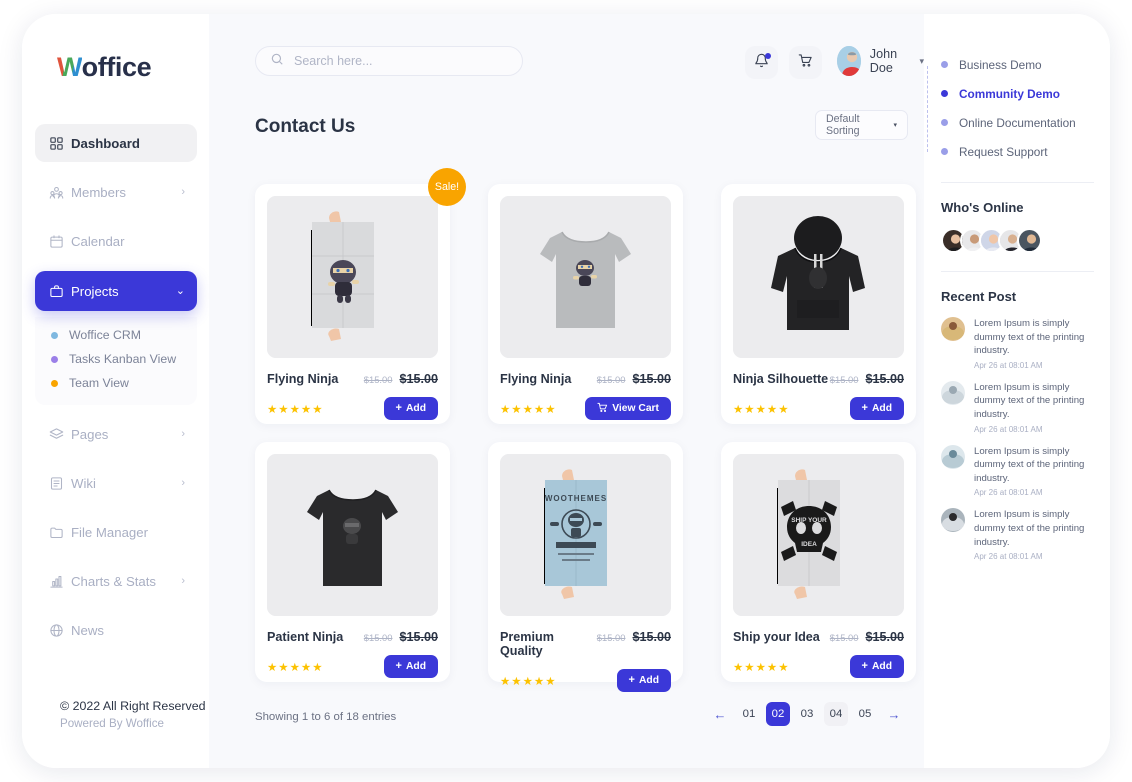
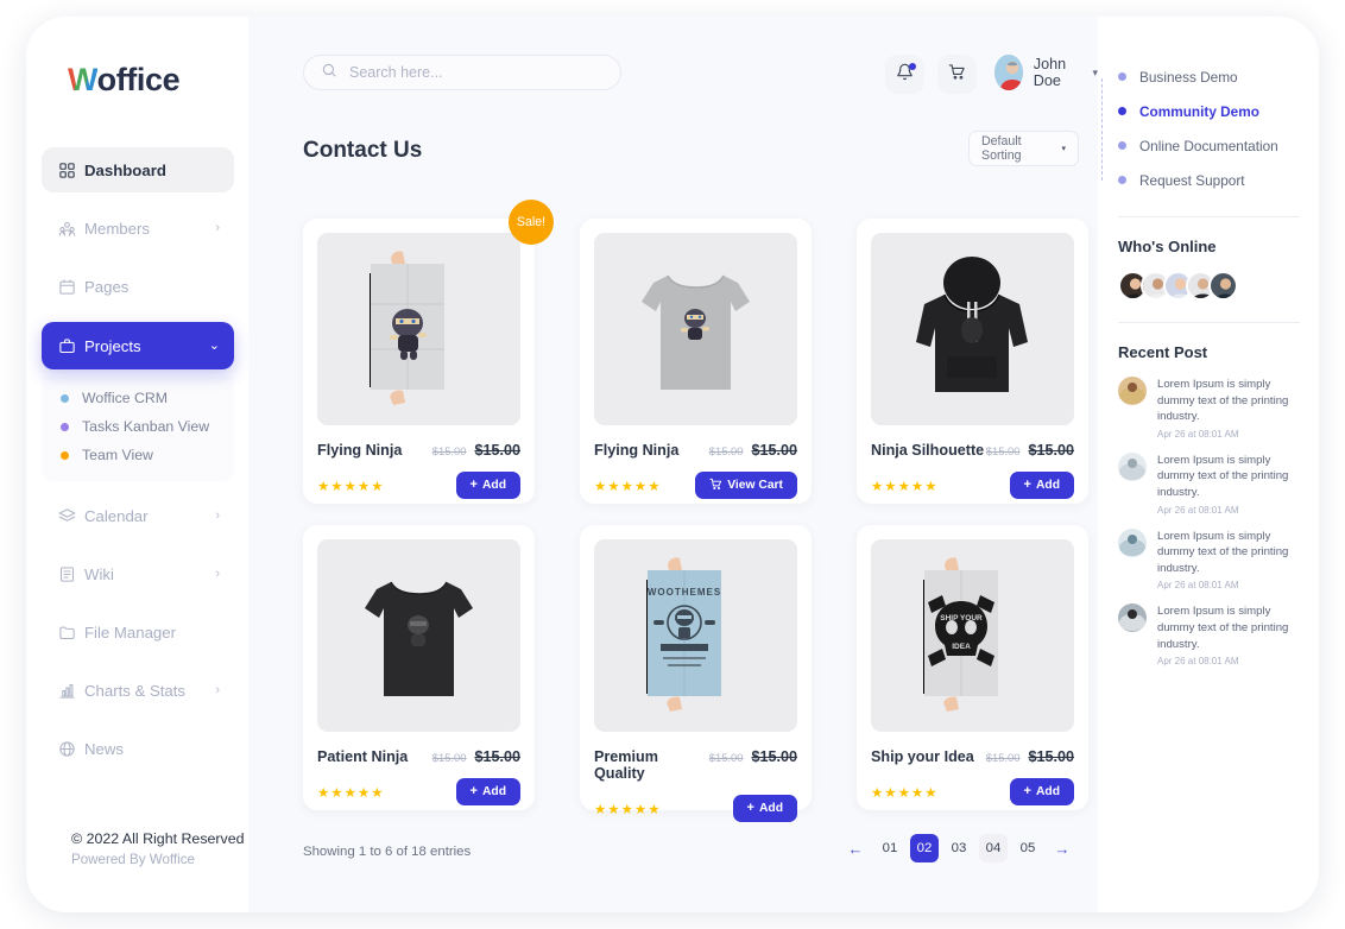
  Woffice
  Dashboard
  Members
  ›
- Calendar
+ Pages
  Projects
  ⌄
  Woffice CRM
  Tasks Kanban View
  Team View
- Pages
+ Calendar
  ›
  Wiki
  ›
  File Manager
  Charts & Stats
  ›
  News
  © 2022 All Right Reserved
  Powered By Woffice
  Search here...
  John Doe
  ▾
  Contact Us
  Default Sorting
  Sale!
  Flying Ninja
  $15.00
  $15.00
  ★★★★★
  +
  Add
  Flying Ninja
  $15.00
  $15.00
  ★★★★★
  View Cart
  Ninja Silhouette
  $15.00
  $15.00
  ★★★★★
  +
  Add
  Patient Ninja
  $15.00
  $15.00
  ★★★★★
  +
  Add
  WOOTHEMES
  Premium Quality
  $15.00
  $15.00
  ★★★★★
  +
  Add
  Ship your Idea
  $15.00
  $15.00
  ★★★★★
  +
  Add
  Showing 1 to 6 of 18 entries
  ←
  01
  02
  03
  04
  05
  →
  Business Demo
  Community Demo
  Online Documentation
  Request Support
  Who's Online
  Recent Post
  Lorem Ipsum is simply dummy text of the printing industry.
  Apr 26 at 08:01 AM
  Lorem Ipsum is simply dummy text of the printing industry.
  Apr 26 at 08:01 AM
  Lorem Ipsum is simply dummy text of the printing industry.
  Apr 26 at 08:01 AM
  Lorem Ipsum is simply dummy text of the printing industry.
  Apr 26 at 08:01 AM
